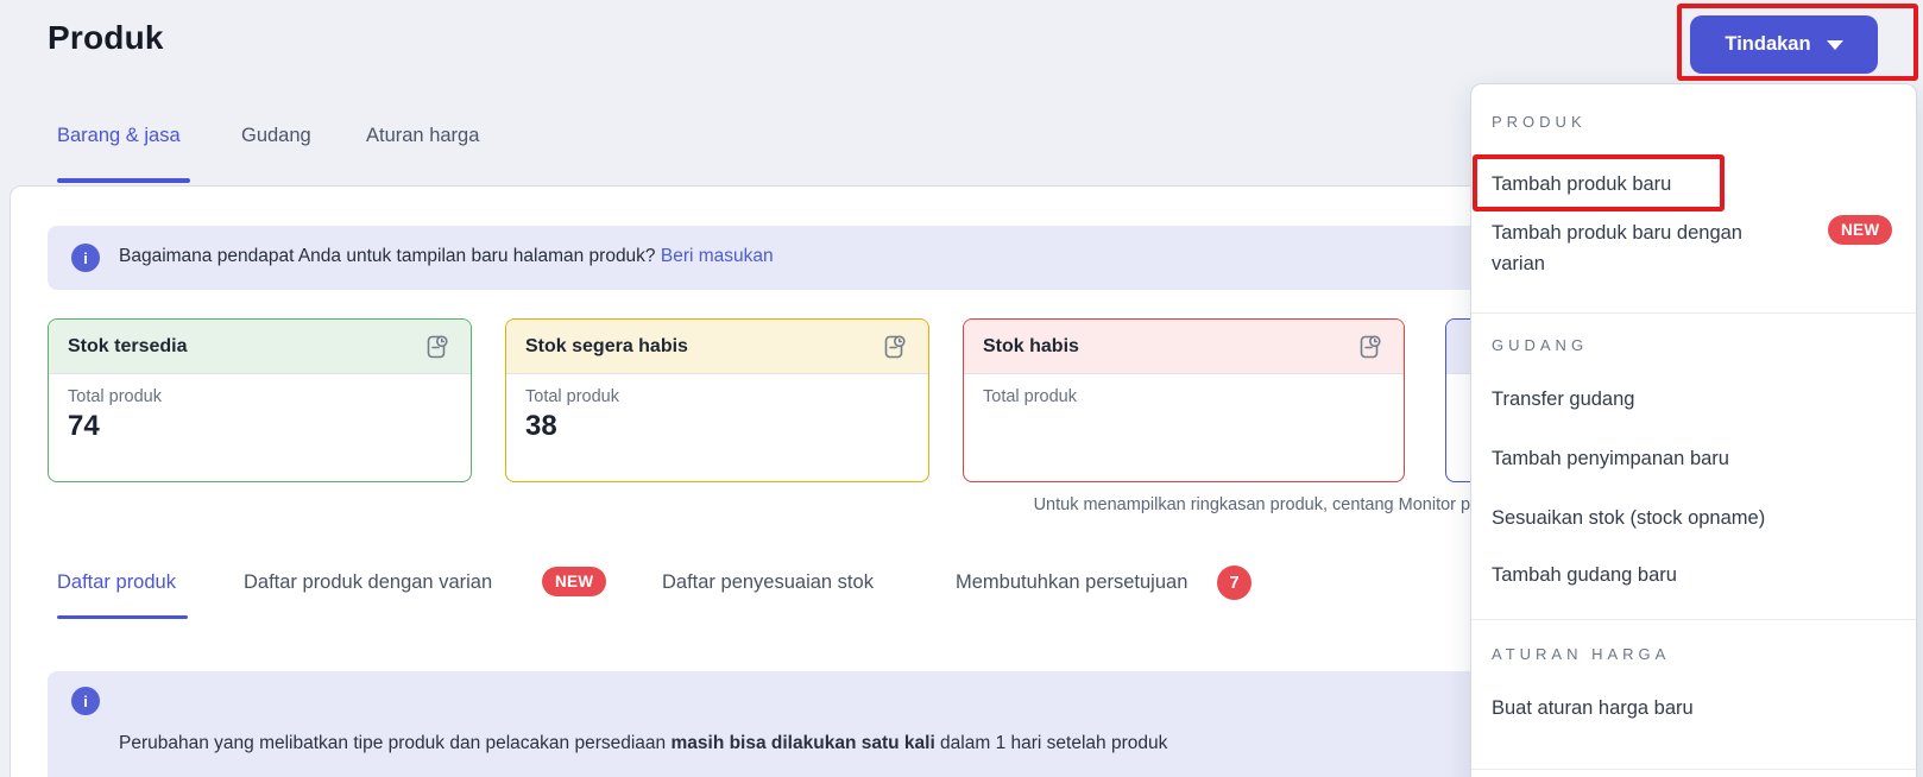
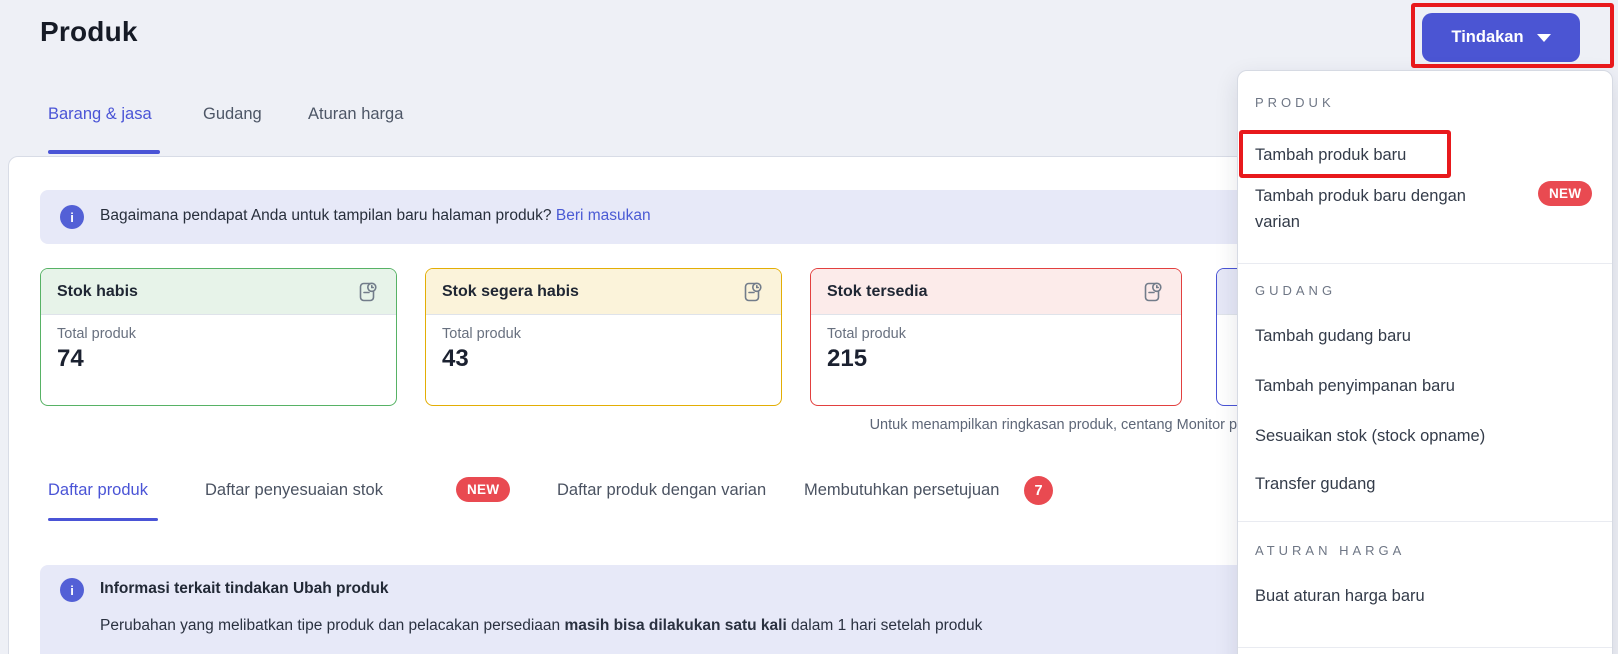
  Produk
  Barang & jasa
  Gudang
  Aturan harga
  i
  Bagaimana pendapat Anda untuk tampilan baru halaman produk? Beri masukan
- Stok tersedia
+ Stok habis
  Total produk
  74
  Stok segera habis
  Total produk
- 38
+ 43
- Stok habis
+ Stok tersedia
  Total produk
+ 215
  Untuk menampilkan ringkasan produk, centang Monitor p
  Daftar produk
- Daftar produk dengan varian
+ Daftar penyesuaian stok
  NEW
- Daftar penyesuaian stok
+ Daftar produk dengan varian
  Membutuhkan persetujuan
  7
  i
+ Informasi terkait tindakan Ubah produk
  Perubahan yang melibatkan tipe produk dan pelacakan persediaan masih bisa dilakukan satu kali dalam 1 hari setelah produk
  Tindakan
  PRODUK
  Tambah produk baru
  Tambah produk baru dengan varian
  NEW
  GUDANG
- Transfer gudang
+ Tambah gudang baru
  Tambah penyimpanan baru
  Sesuaikan stok (stock opname)
- Tambah gudang baru
+ Transfer gudang
  ATURAN HARGA
  Buat aturan harga baru
